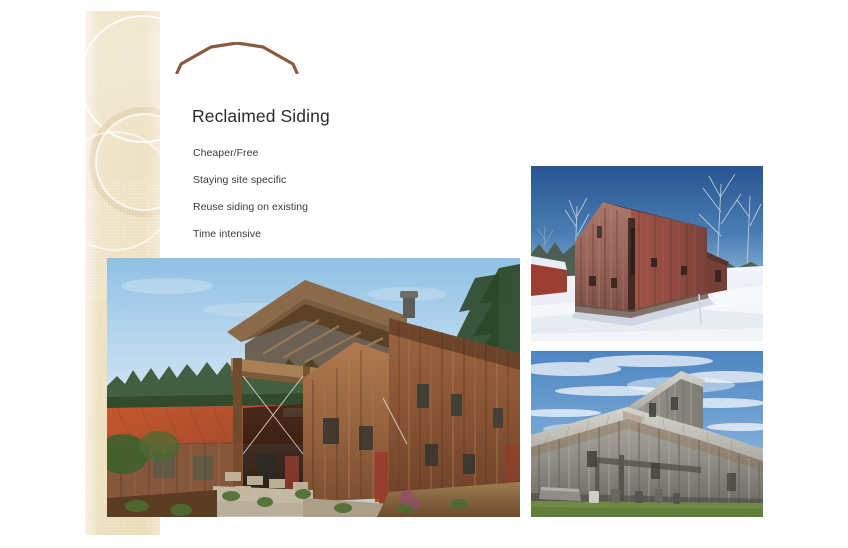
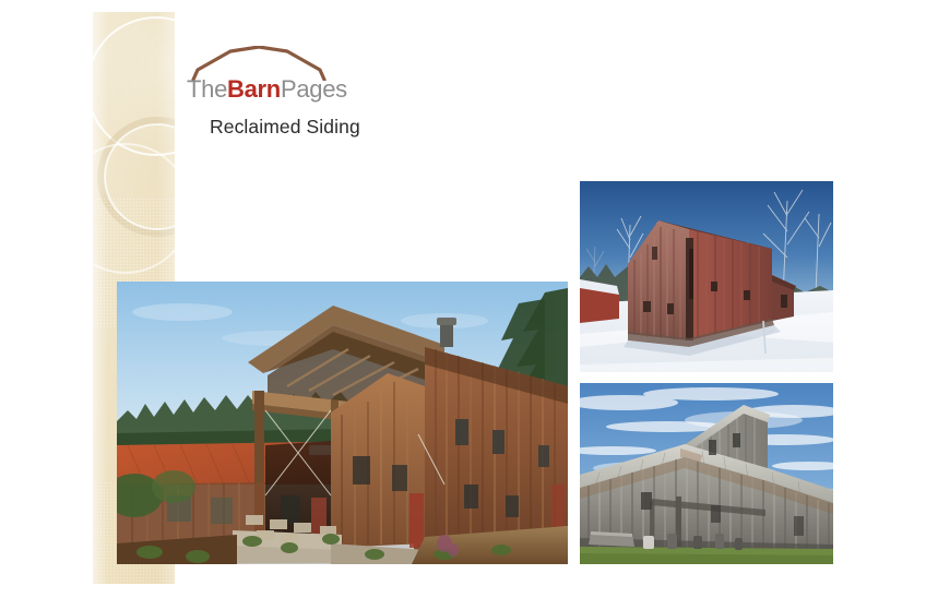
+ TheBarnPages
  Reclaimed Siding
- Cheaper/Free
- Staying site specific
- Reuse siding on existing
- Time intensive
